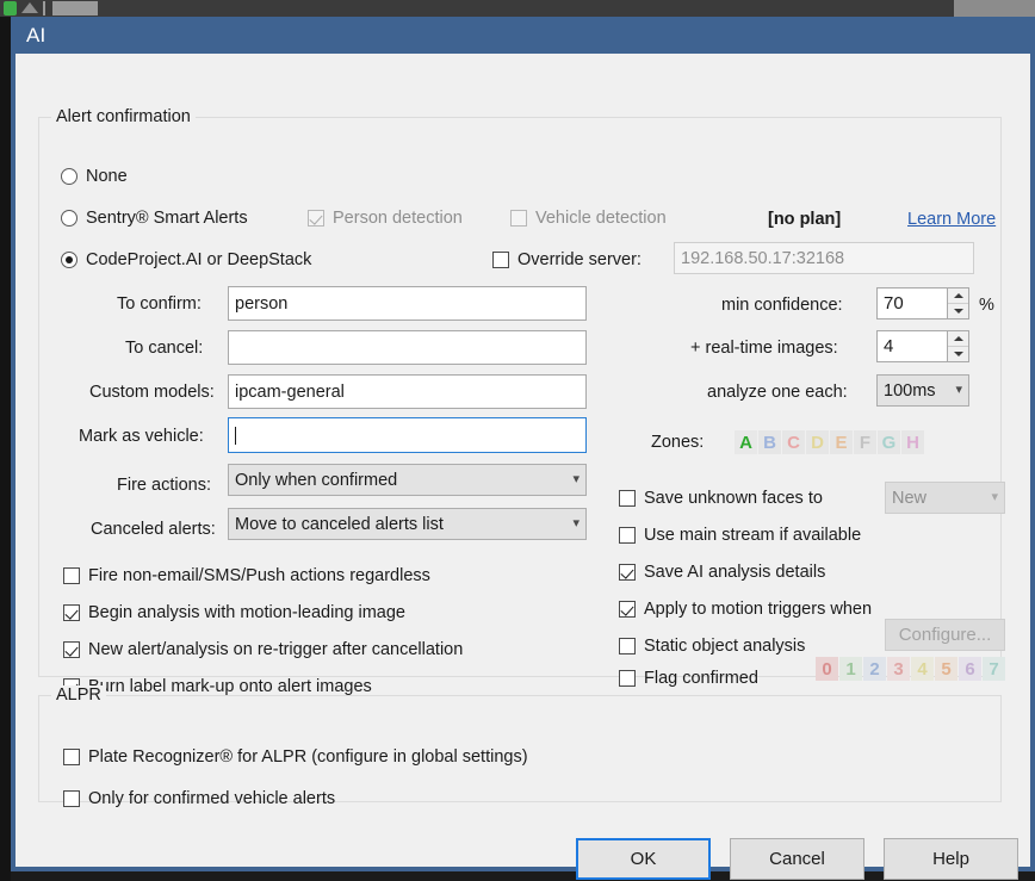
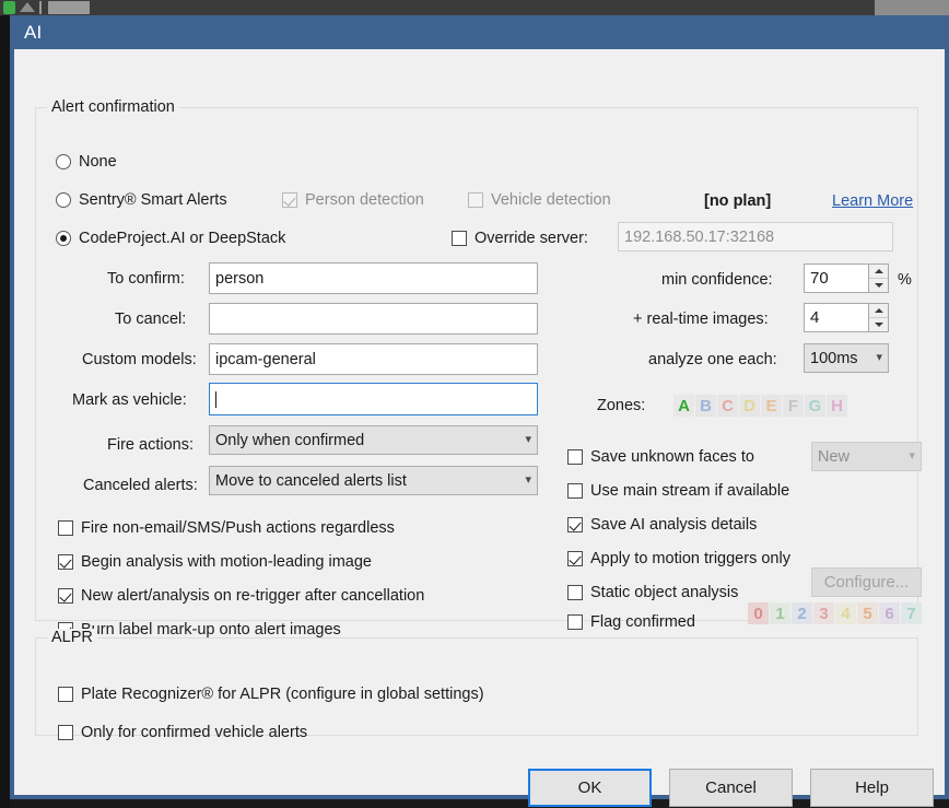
  AI
  Alert confirmation
  None
  Sentry® Smart Alerts
  Person detection
  Vehicle detection
  [no plan]
  Learn More
  CodeProject.AI or DeepStack
  Override server:
  192.168.50.17:32168
  To confirm:
  person
  To cancel:
  Custom models:
  ipcam-general
  Mark as vehicle:
  Fire actions:
  Only when confirmed
  ▾
  Canceled alerts:
  Move to canceled alerts list
  ▾
  min confidence:
  70
  %
  + real-time images:
  4
  analyze one each:
  100ms
  ▾
  Zones:
  A
  B
  C
  D
  E
  F
  G
  H
  Save unknown faces to
  New
  ▾
  Use main stream if available
  Save AI analysis details
- Apply to motion triggers when
+ Apply to motion triggers only
  Static object analysis
  Configure...
  Flag confirmed
  0
  1
  2
  3
  4
  5
  6
  7
  Fire non-email/SMS/Push actions regardless
  Begin analysis with motion-leading image
  New alert/analysis on re-trigger after cancellation
  rn label mark-up onto alert images
  ALPR
  Plate Recognizer® for ALPR (configure in global settings)
  Only for confirmed vehicle alerts
  OK
  Cancel
  Help
